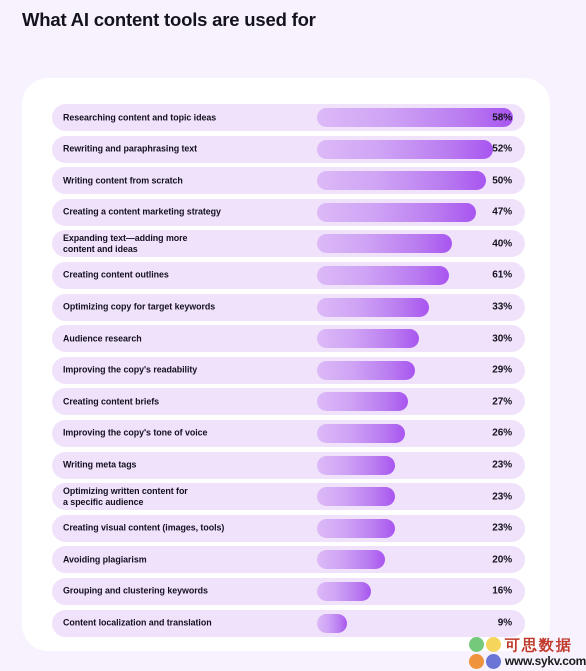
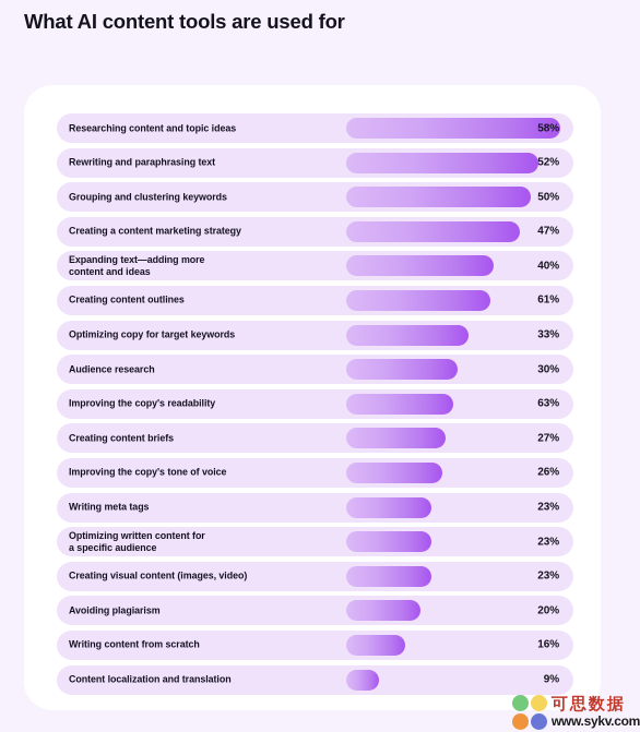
  What AI content tools are used for
  Researching content and topic ideas
  58%
  Rewriting and paraphrasing text
  52%
- Writing content from scratch
+ Grouping and clustering keywords
  50%
  Creating a content marketing strategy
  47%
  Expanding text—adding more
  content and ideas
  40%
  Creating content outlines
  61%
  Optimizing copy for target keywords
  33%
  Audience research
  30%
  Improving the copy's readability
- 29%
+ 63%
  Creating content briefs
  27%
  Improving the copy's tone of voice
  26%
  Writing meta tags
  23%
  Optimizing written content for
  a specific audience
  23%
- Creating visual content (images, tools)
+ Creating visual content (images, video)
  23%
  Avoiding plagiarism
  20%
- Grouping and clustering keywords
+ Writing content from scratch
  16%
  Content localization and translation
  9%
  可思数据
  www.sykv.com
